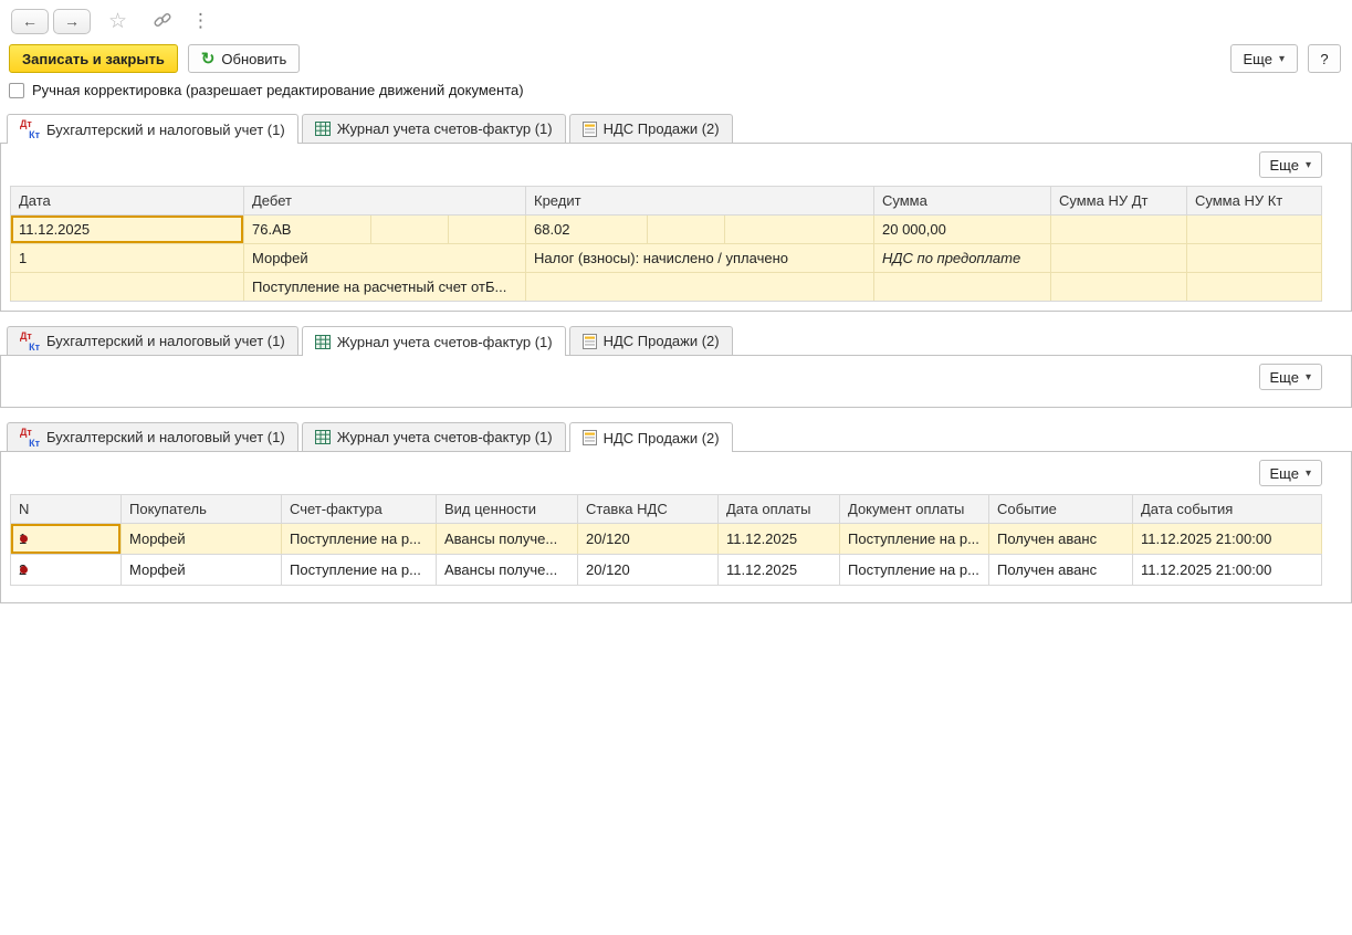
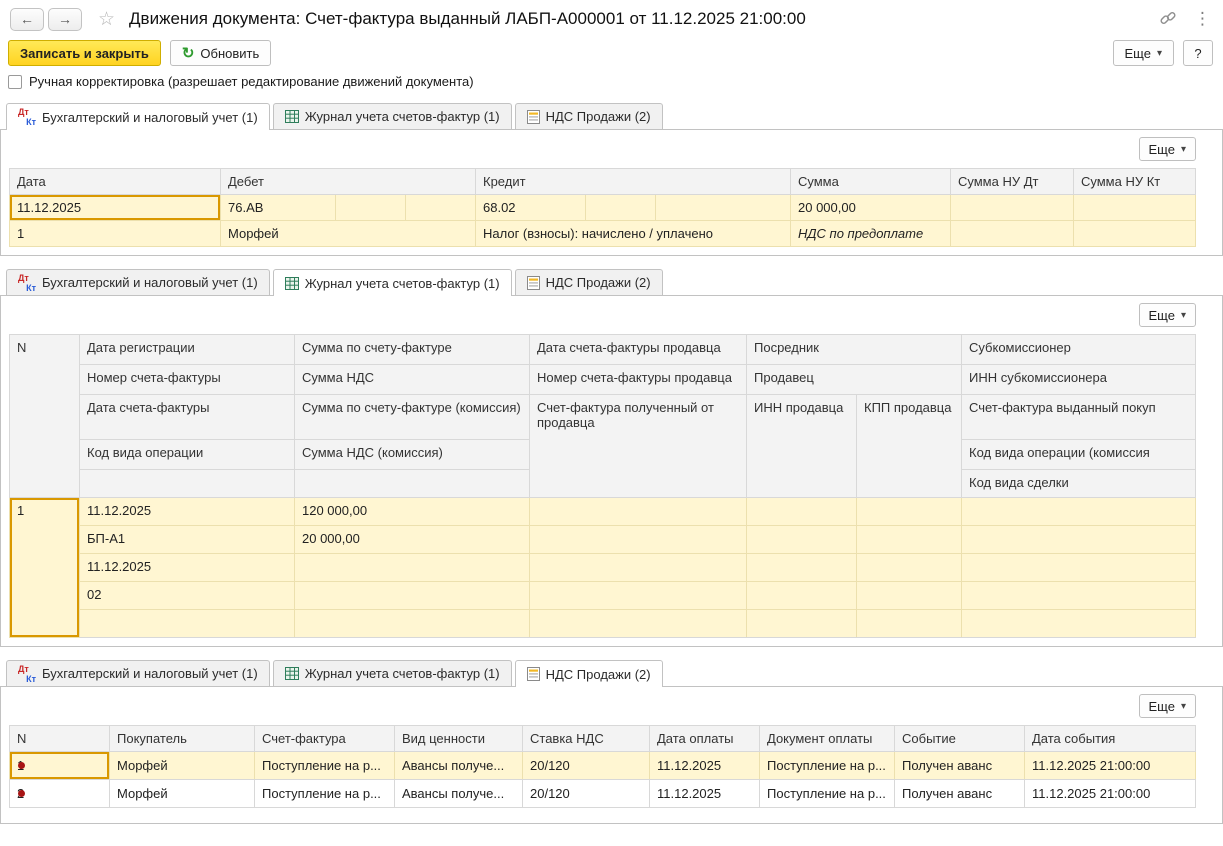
  ←
  →
  ☆
+ Движения документа: Счет-фактура выданный ЛАБП-А000001 от 11.12.2025 21:00:00
  ⋮
  Записать и закрыть
  ↻
  Обновить
  Еще
  ▾
  ?
  Ручная корректировка (разрешает редактирование движений документа)
  Дт
  Кт
  Бухгалтерский и налоговый учет (1)
  Журнал учета счетов-фактур (1)
  НДС Продажи (2)
  Еще
  ▾
  Дата	Дебет	Кредит	Сумма	Сумма НУ Дт	Сумма НУ Кт
  11.12.2025	76.АВ			68.02			20 000,00
  1	Морфей	Налог (взносы): начислено / уплачено	НДС по предоплате
- 	Поступление на расчетный счет отБ...
  Дт
  Кт
  Бухгалтерский и налоговый учет (1)
  Журнал учета счетов-фактур (1)
  НДС Продажи (2)
  Еще
  ▾
+ N	Дата регистрации	Сумма по счету-фактуре	Дата счета-фактуры продавца	Посредник	Субкомиссионер
+ Номер счета-фактуры	Сумма НДС	Номер счета-фактуры продавца	Продавец	ИНН субкомиссионера
+ Дата счета-фактуры	Сумма по счету-фактуре (комиссия)	Счет-фактура полученный от продавца	ИНН продавца	КПП продавца	Счет-фактура выданный покуп
+ Код вида операции	Сумма НДС (комиссия)	Код вида операции (комиссия
+ 		Код вида сделки
+ 1	11.12.2025	120 000,00
+ БП-А1	20 000,00
+ 11.12.2025
+ 02
  Дт
  Кт
  Бухгалтерский и налоговый учет (1)
  Журнал учета счетов-фактур (1)
  НДС Продажи (2)
  Еще
  ▾
  N	Покупатель	Счет-фактура	Вид ценности	Ставка НДС	Дата оплаты	Документ оплаты	Событие	Дата события
  	Морфей	Поступление на р...	Авансы получе...	20/120	11.12.2025	Поступление на р...	Получен аванс	11.12.2025 21:00:00
  	Морфей	Поступление на р...	Авансы получе...	20/120	11.12.2025	Поступление на р...	Получен аванс	11.12.2025 21:00:00
